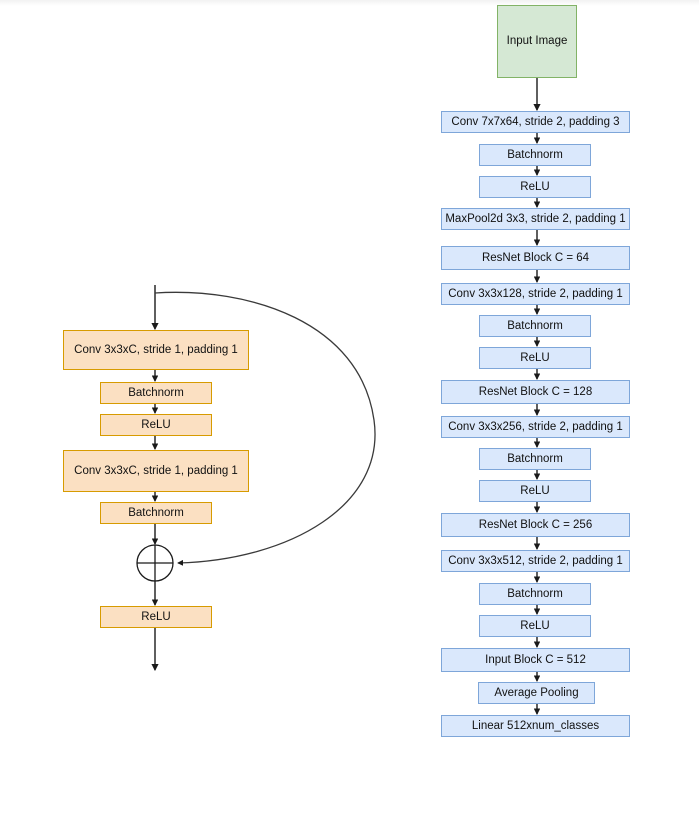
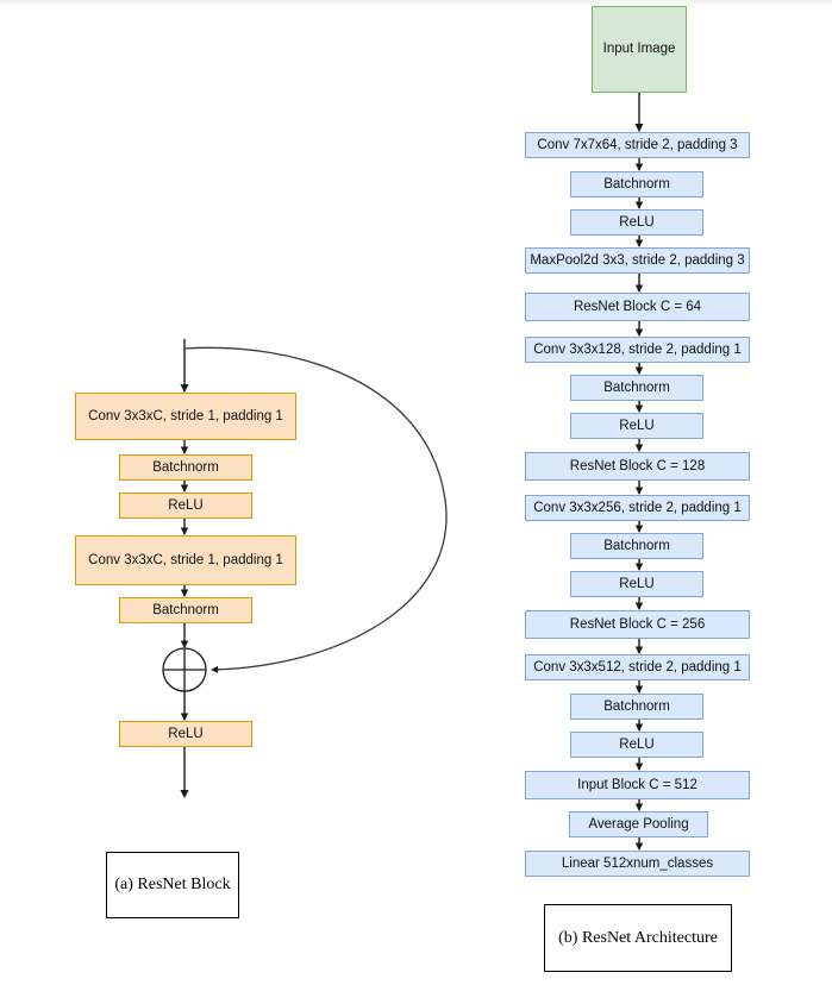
  Conv 3x3xC, stride 1, padding 1
  Batchnorm
  ReLU
  Conv 3x3xC, stride 1, padding 1
  Batchnorm
  ReLU
  Input Image
  Conv 7x7x64, stride 2, padding 3
  Batchnorm
  ReLU
- MaxPool2d 3x3, stride 2, padding 1
+ MaxPool2d 3x3, stride 2, padding 3
  ResNet Block C = 64
  Conv 3x3x128, stride 2, padding 1
  Batchnorm
  ReLU
  ResNet Block C = 128
  Conv 3x3x256, stride 2, padding 1
  Batchnorm
  ReLU
  ResNet Block C = 256
  Conv 3x3x512, stride 2, padding 1
  Batchnorm
  ReLU
  Input Block C = 512
  Average Pooling
  Linear 512xnum_classes
+ (a) ResNet Block
+ (b) ResNet Architecture
